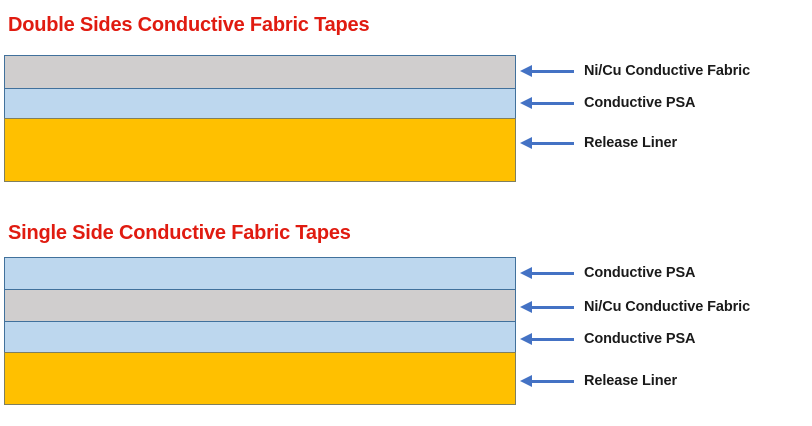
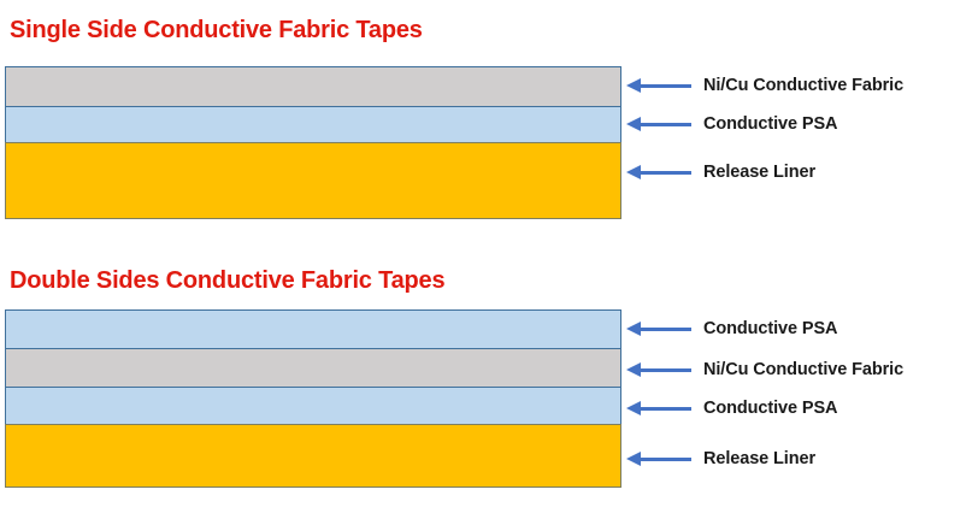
- Double Sides Conductive Fabric Tapes
+ Single Side Conductive Fabric Tapes
  Ni/Cu Conductive Fabric
  Conductive PSA
  Release Liner
- Single Side Conductive Fabric Tapes
+ Double Sides Conductive Fabric Tapes
  Conductive PSA
  Ni/Cu Conductive Fabric
  Conductive PSA
  Release Liner
